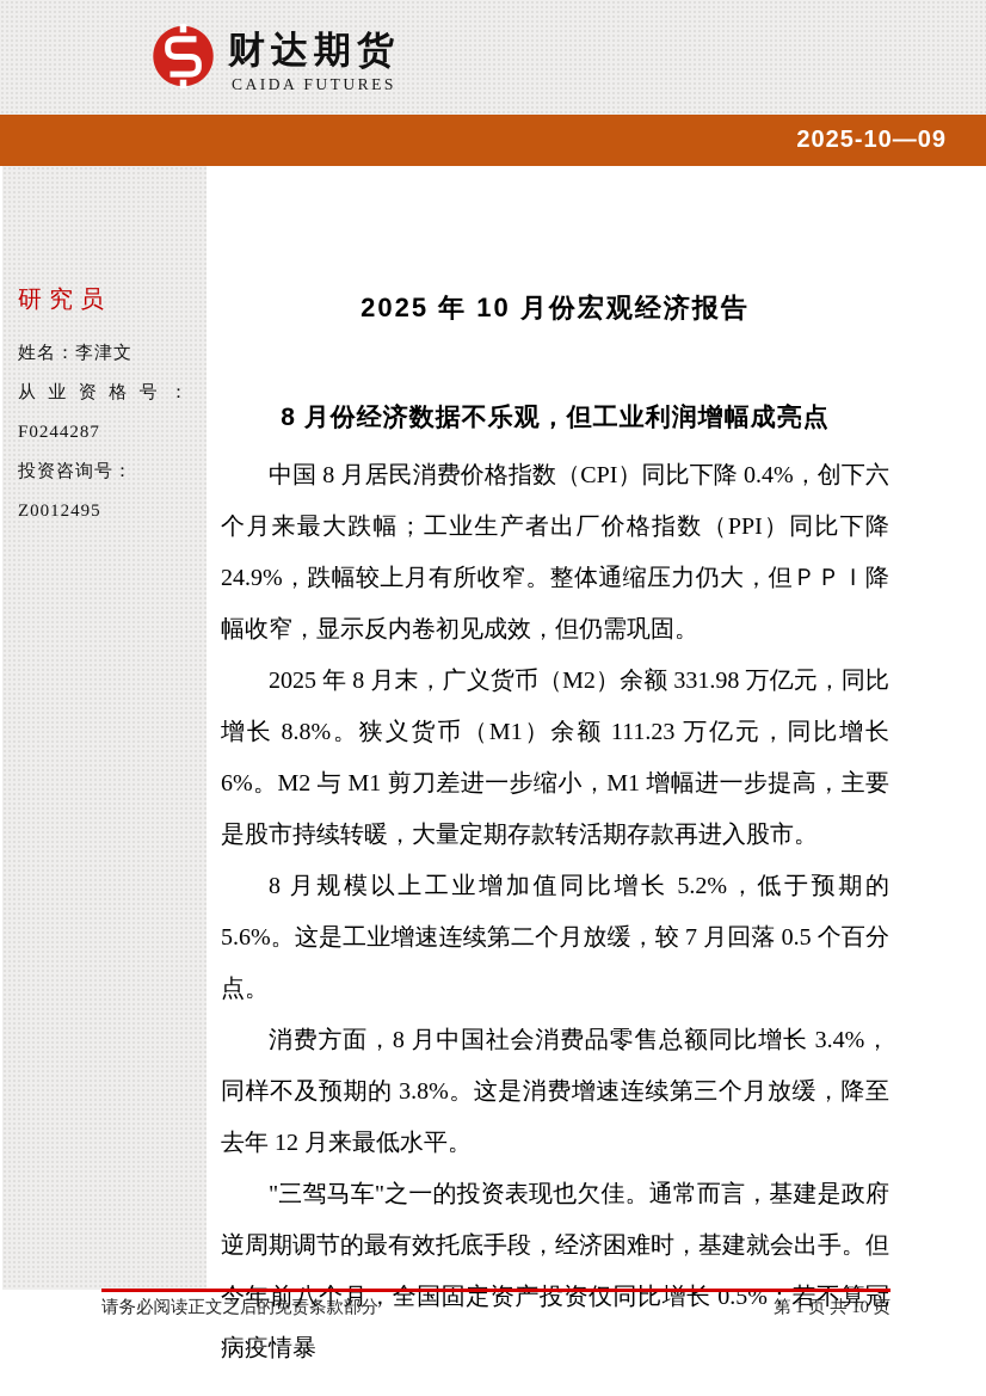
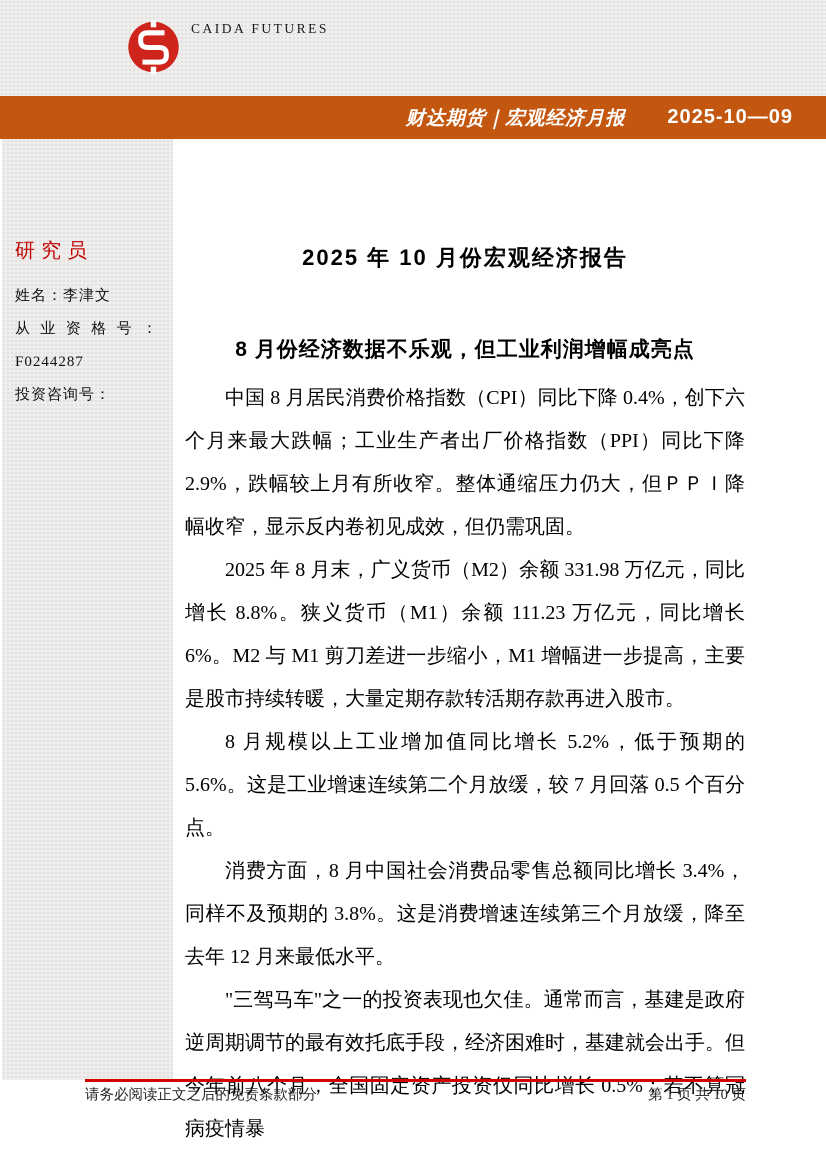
- 财达期货
  CAIDA FUTURES
+ 财达期货｜宏观经济月报
  2025-10—09
  研究员
  姓名：李津文
  从业资格号：
  F0244287
  投资咨询号：
- Z0012495
  2025 年 10 月份宏观经济报告
  8 月份经济数据不乐观，但工业利润增幅成亮点
- 中国 8 月居民消费价格指数（CPI）同比下降 0.4%，创下六个月来最大跌幅；工业生产者出厂价格指数（PPI）同比下降 24.9%，跌幅较上月有所收窄。整体通缩压力仍大，但ＰＰＩ降幅收窄，显示反内卷初见成效，但仍需巩固。
+ 中国 8 月居民消费价格指数（CPI）同比下降 0.4%，创下六个月来最大跌幅；工业生产者出厂价格指数（PPI）同比下降 2.9%，跌幅较上月有所收窄。整体通缩压力仍大，但ＰＰＩ降幅收窄，显示反内卷初见成效，但仍需巩固。
  2025 年 8 月末，广义货币（M2）余额 331.98 万亿元，同比增长 8.8%。狭义货币（M1）余额 111.23 万亿元，同比增长 6%。M2 与 M1 剪刀差进一步缩小，M1 增幅进一步提高，主要是股市持续转暖，大量定期存款转活期存款再进入股市。
  8 月规模以上工业增加值同比增长 5.2%，低于预期的 5.6%。这是工业增速连续第二个月放缓，较 7 月回落 0.5 个百分点。
  消费方面，8 月中国社会消费品零售总额同比增长 3.4%，同样不及预期的 3.8%。这是消费增速连续第三个月放缓，降至去年 12 月来最低水平。
  "三驾马车"之一的投资表现也欠佳。通常而言，基建是政府逆周期调节的最有效托底手段，经济困难时，基建就会出手。但今年前八个月，全国固定资产投资仅同比增长 0.5%；若不算冠病疫情暴
  请务必阅读正文之后的免责条款部分
  第 1 页 共 10 页
